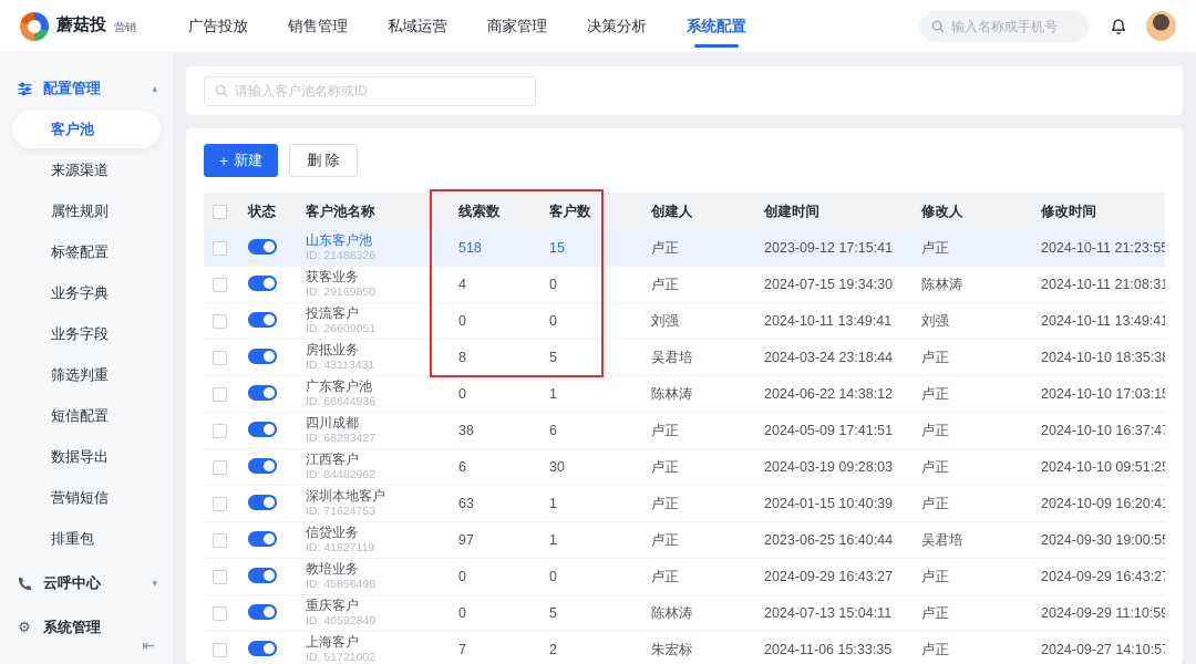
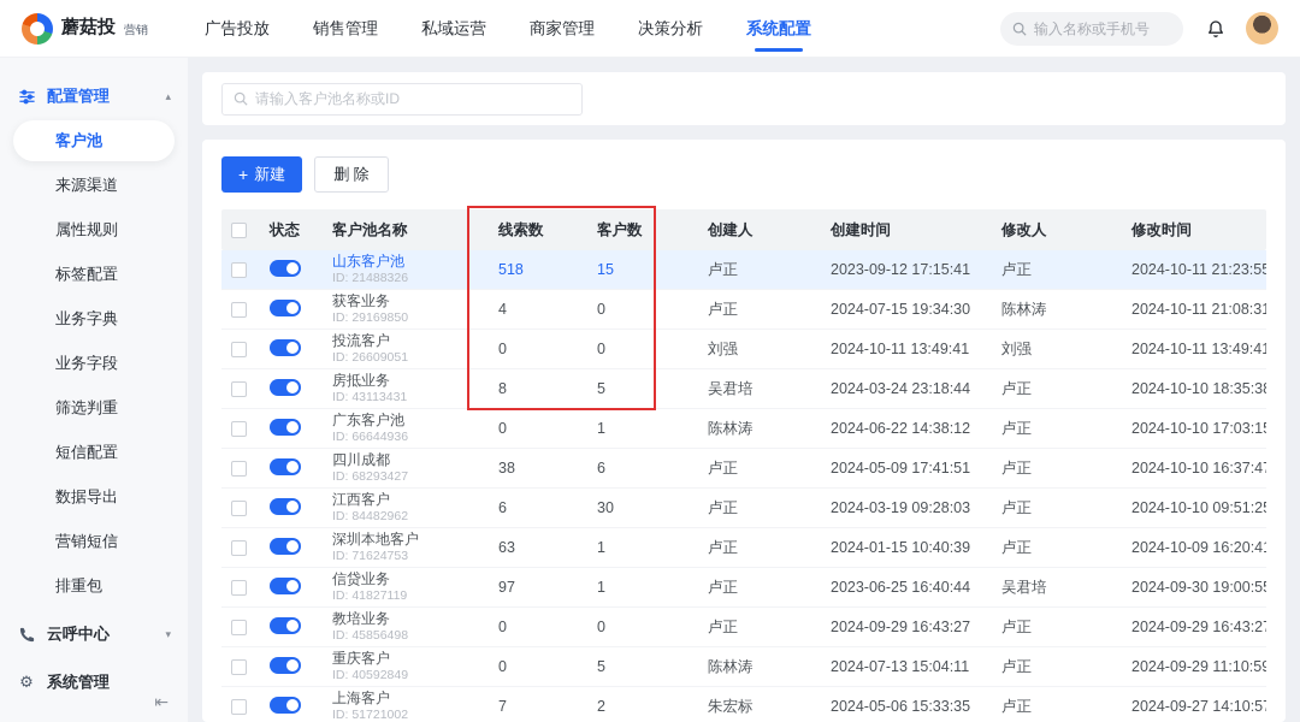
  蘑菇投
  营销
  广告投放
  销售管理
  私域运营
  商家管理
  决策分析
  系统配置
  输入名称或手机号
  配置管理
  ▴
  客户池
  来源渠道
  属性规则
  标签配置
  业务字典
  业务字段
  筛选判重
  短信配置
  数据导出
  营销短信
  排重包
  云呼中心
  ▾
  ⚙
  系统管理
  ⇤
  请输入客户池名称或ID
  +
  新建
  删 除
  状态
  客户池名称
  线索数
  客户数
  创建人
  创建时间
  修改人
  修改时间
  山东客户池
  ID: 21488326
  518
  15
  卢正
  2023-09-12 17:15:41
  卢正
  2024-10-11 21:23:55
  获客业务
  ID: 29169850
  4
  0
  卢正
  2024-07-15 19:34:30
  陈林涛
  2024-10-11 21:08:31
  投流客户
  ID: 26609051
  0
  0
  刘强
  2024-10-11 13:49:41
  刘强
  2024-10-11 13:49:41
  房抵业务
  ID: 43113431
  8
  5
  吴君培
  2024-03-24 23:18:44
  卢正
  2024-10-10 18:35:3
  广东客户池
  ID: 66644936
  0
  1
  陈林涛
  2024-06-22 14:38:12
  卢正
  2024-10-10 17:03:1
  四川成都
  ID: 68293427
  38
  6
  卢正
  2024-05-09 17:41:51
  卢正
  2024-10-10 16:37:4
  江西客户
  ID: 84482962
  6
  30
  卢正
  2024-03-19 09:28:03
  卢正
  2024-10-10 09:51:2
  深圳本地客户
  ID: 71624753
  63
  1
  卢正
  2024-01-15 10:40:39
  卢正
  2024-10-09 16:20:4
  信贷业务
  ID: 41827119
  97
  1
  卢正
  2023-06-25 16:40:44
  吴君培
  2024-09-30 19:00:5
  教培业务
  ID: 45856498
  0
  0
  卢正
  2024-09-29 16:43:27
  卢正
  2024-09-29 16:43:2
  重庆客户
  ID: 40592849
  0
  5
  陈林涛
  2024-07-13 15:04:11
  卢正
  2024-09-29 11:10:59
  上海客户
  ID: 51721002
  7
  2
  朱宏标
- 2024-11-06 15:33:35
+ 2024-05-06 15:33:35
  卢正
  2024-09-27 14:10:5
